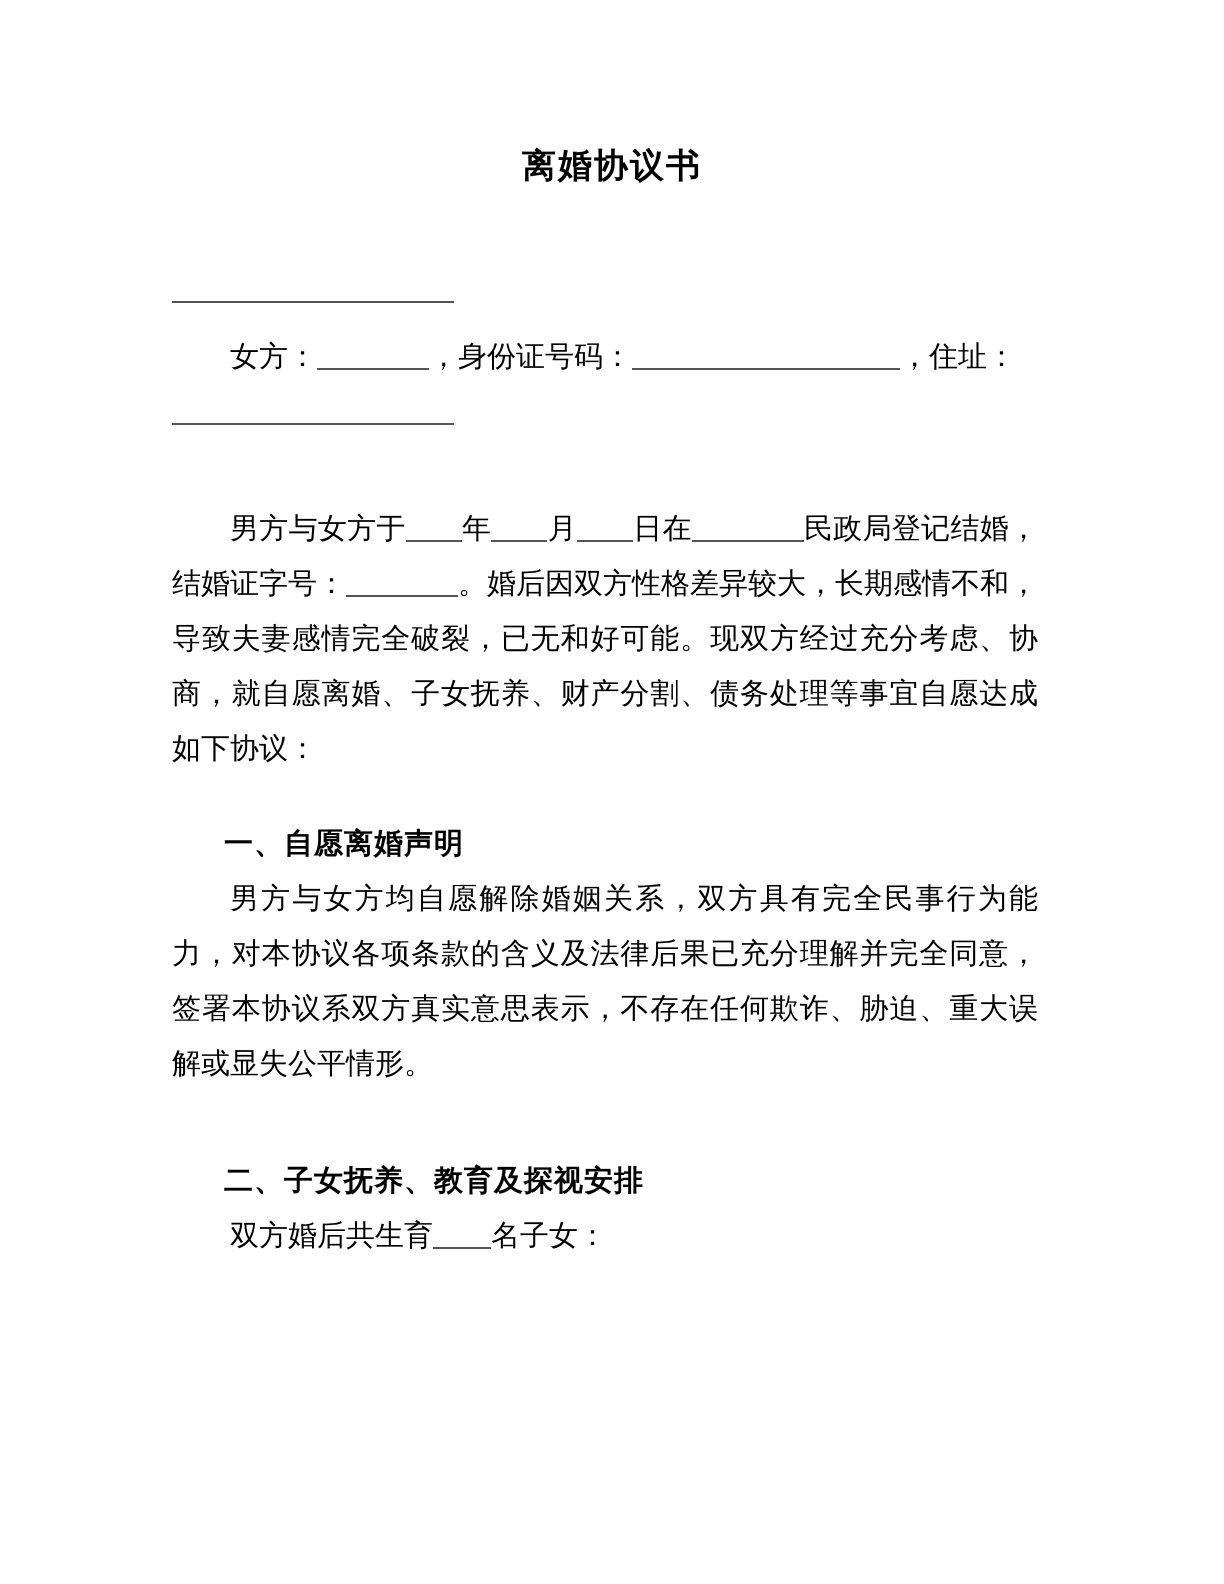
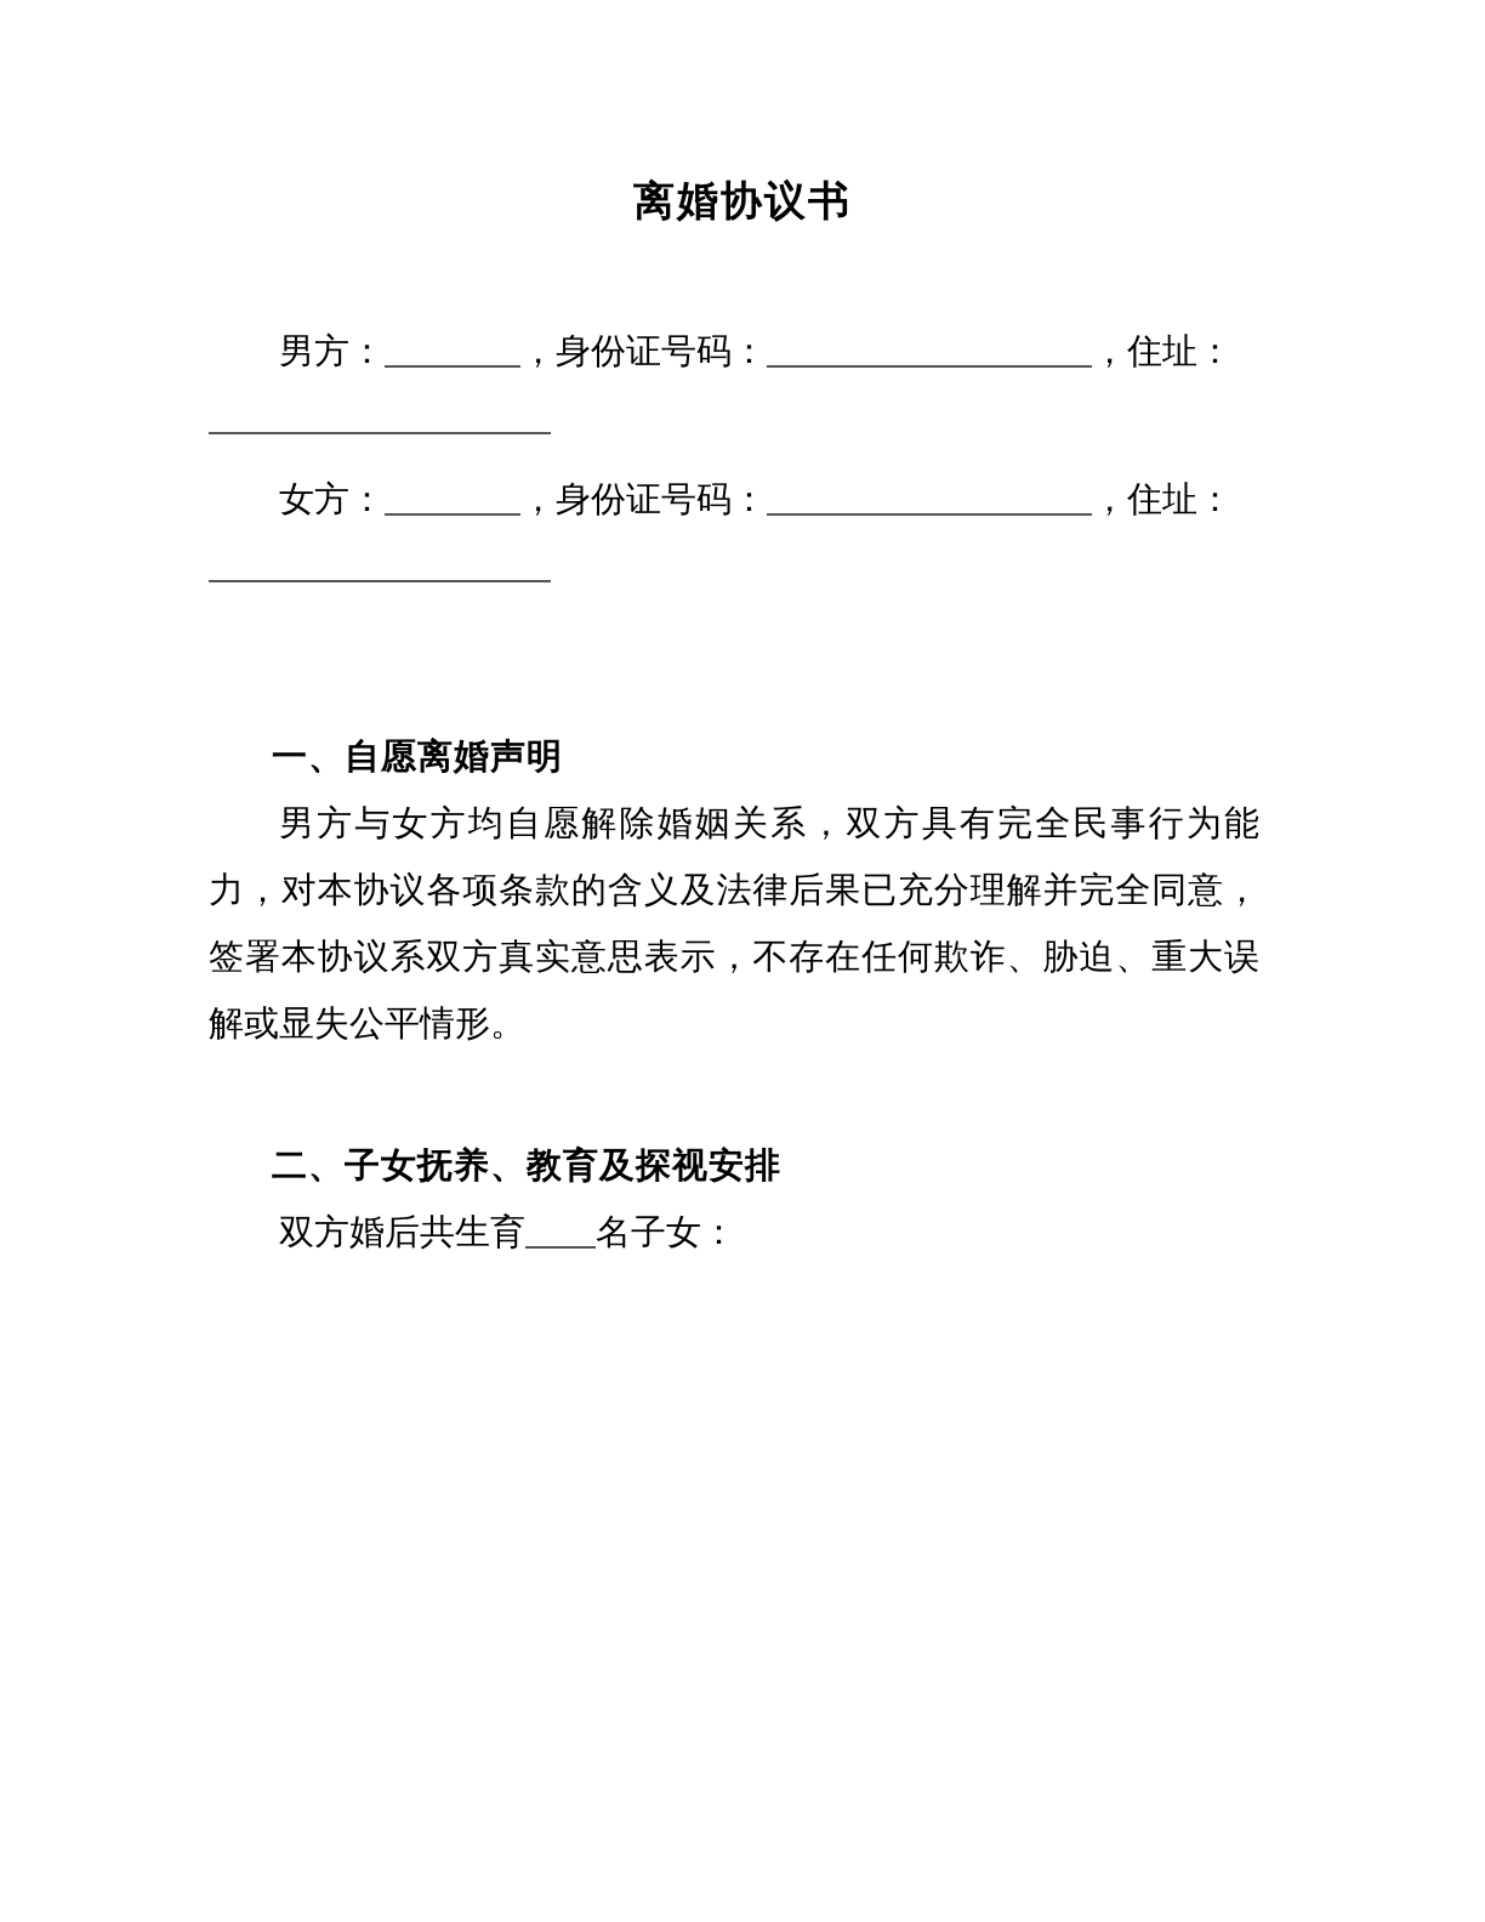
  离婚协议书
+ 男方： ，身份证号码： ，住址：
  女方： ，身份证号码： ，住址：
- 男方与女方于 年 月 日在 民政局登记结婚，结婚证字号： 。婚后因双方性格差异较大，长期感情不和，导致夫妻感情完全破裂，已无和好可能。现双方经过充分考虑、协商，就自愿离婚、子女抚养、财产分割、债务处理等事宜自愿达成如下协议：
  一、自愿离婚声明
  男方与女方均自愿解除婚姻关系，双方具有完全民事行为能力，对本协议各项条款的含义及法律后果已充分理解并完全同意，签署本协议系双方真实意思表示，不存在任何欺诈、胁迫、重大误解或显失公平情形。
  二、子女抚养、教育及探视安排
  双方婚后共生育 名子女：
